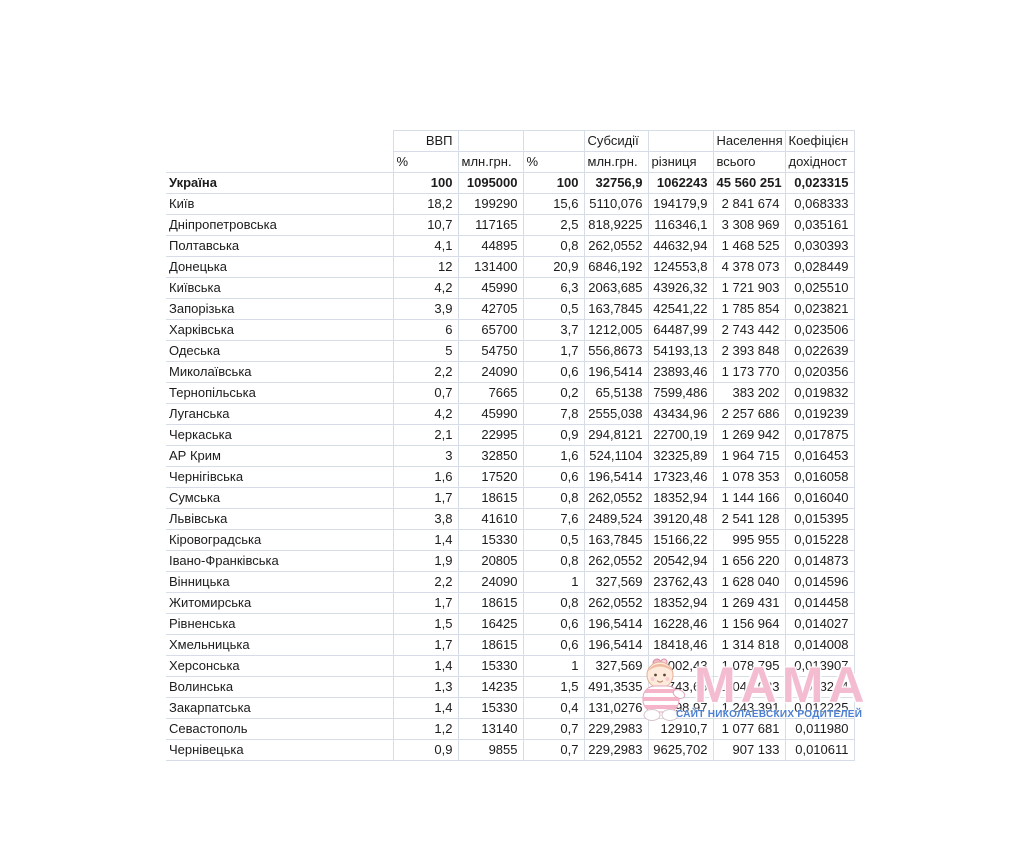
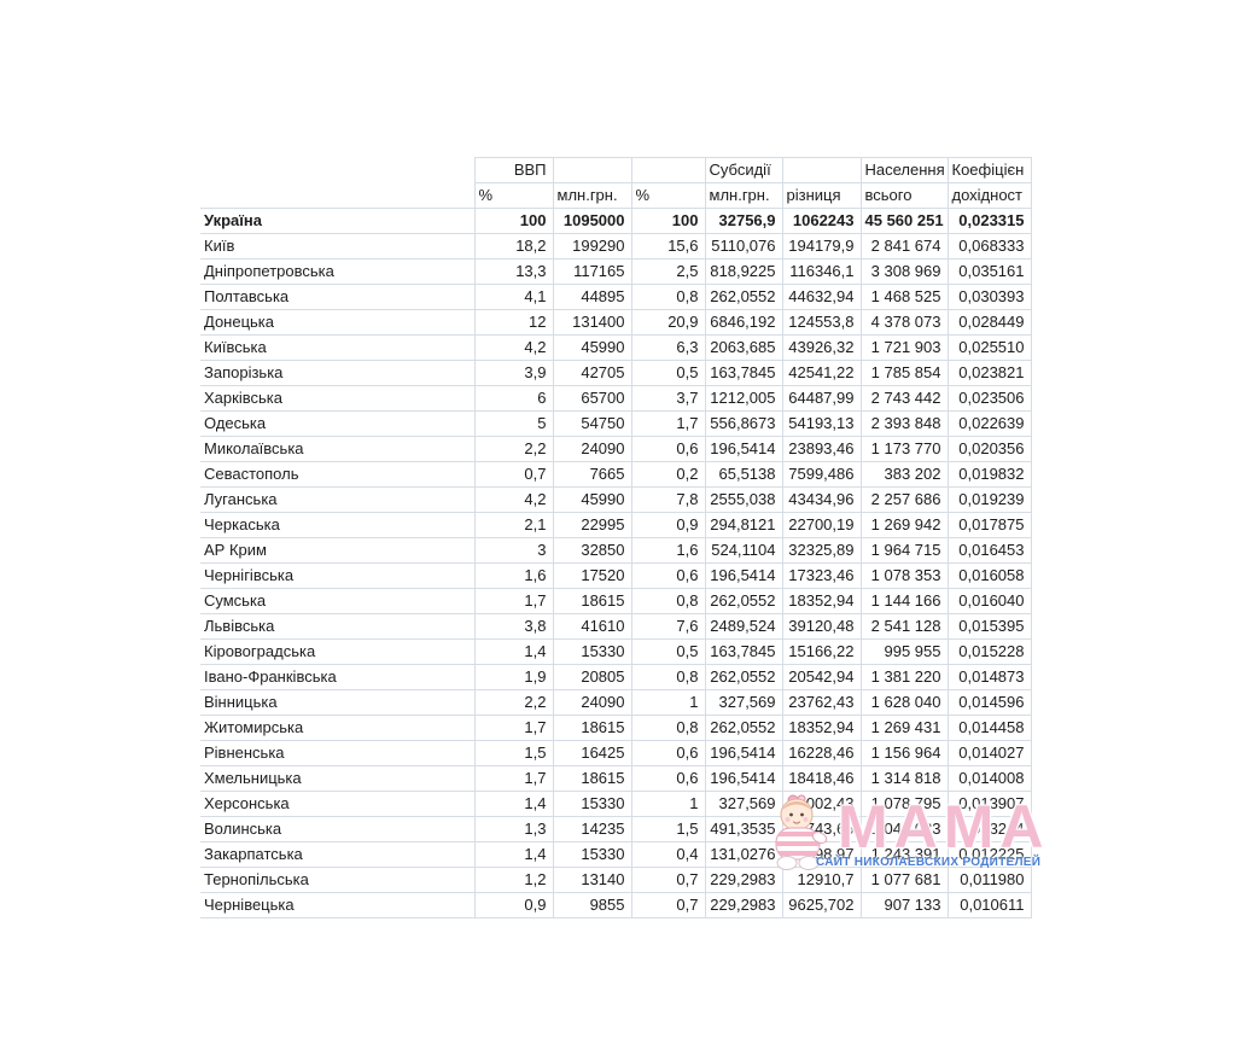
  	ВВП			Субсидії		Населення	Коефіцієн
  	%	млн.грн.	%	млн.грн.	різниця	всього	дохідност
  Україна	100	1095000	100	32756,9	1062243	45 560 251	0,023315
  Київ	18,2	199290	15,6	5110,076	194179,9	2 841 674	0,068333
- Дніпропетровська	10,7	117165	2,5	818,9225	116346,1	3 308 969	0,035161
+ Дніпропетровська	13,3	117165	2,5	818,9225	116346,1	3 308 969	0,035161
  Полтавська	4,1	44895	0,8	262,0552	44632,94	1 468 525	0,030393
  Донецька	12	131400	20,9	6846,192	124553,8	4 378 073	0,028449
  Київська	4,2	45990	6,3	2063,685	43926,32	1 721 903	0,025510
  Запорізька	3,9	42705	0,5	163,7845	42541,22	1 785 854	0,023821
  Харківська	6	65700	3,7	1212,005	64487,99	2 743 442	0,023506
  Одеська	5	54750	1,7	556,8673	54193,13	2 393 848	0,022639
  Миколаївська	2,2	24090	0,6	196,5414	23893,46	1 173 770	0,020356
- Тернопільська	0,7	7665	0,2	65,5138	7599,486	383 202	0,019832
+ Севастополь	0,7	7665	0,2	65,5138	7599,486	383 202	0,019832
  Луганська	4,2	45990	7,8	2555,038	43434,96	2 257 686	0,019239
  Черкаська	2,1	22995	0,9	294,8121	22700,19	1 269 942	0,017875
  АР Крим	3	32850	1,6	524,1104	32325,89	1 964 715	0,016453
  Чернігівська	1,6	17520	0,6	196,5414	17323,46	1 078 353	0,016058
  Сумська	1,7	18615	0,8	262,0552	18352,94	1 144 166	0,016040
  Львівська	3,8	41610	7,6	2489,524	39120,48	2 541 128	0,015395
  Кіровоградська	1,4	15330	0,5	163,7845	15166,22	995 955	0,015228
- Івано-Франківська	1,9	20805	0,8	262,0552	20542,94	1 656 220	0,014873
+ Івано-Франківська	1,9	20805	0,8	262,0552	20542,94	1 381 220	0,014873
  Вінницька	2,2	24090	1	327,569	23762,43	1 628 040	0,014596
  Житомирська	1,7	18615	0,8	262,0552	18352,94	1 269 431	0,014458
  Рівненська	1,5	16425	0,6	196,5414	16228,46	1 156 964	0,014027
  Хмельницька	1,7	18615	0,6	196,5414	18418,46	1 314 818	0,014008
  Херсонська	1,4	15330	1	327,569	002,43	1 078 795	0,013907
  Волинська	1,3	14235	1,5	491,3535	43,65	1 040 083	0,013214
  Закарпатська	1,4	15330	0,4	131,0276	98,97	1 243 391	0,012225
- Севастополь	1,2	13140	0,7	229,2983	12910,7	1 077 681	0,011980
+ Тернопільська	1,2	13140	0,7	229,2983	12910,7	1 077 681	0,011980
  Чернівецька	0,9	9855	0,7	229,2983	9625,702	907 133	0,010611
  МАМА
  САЙТ НИКОЛАЕВСКИХ РОДИТЕЛЕЙ
